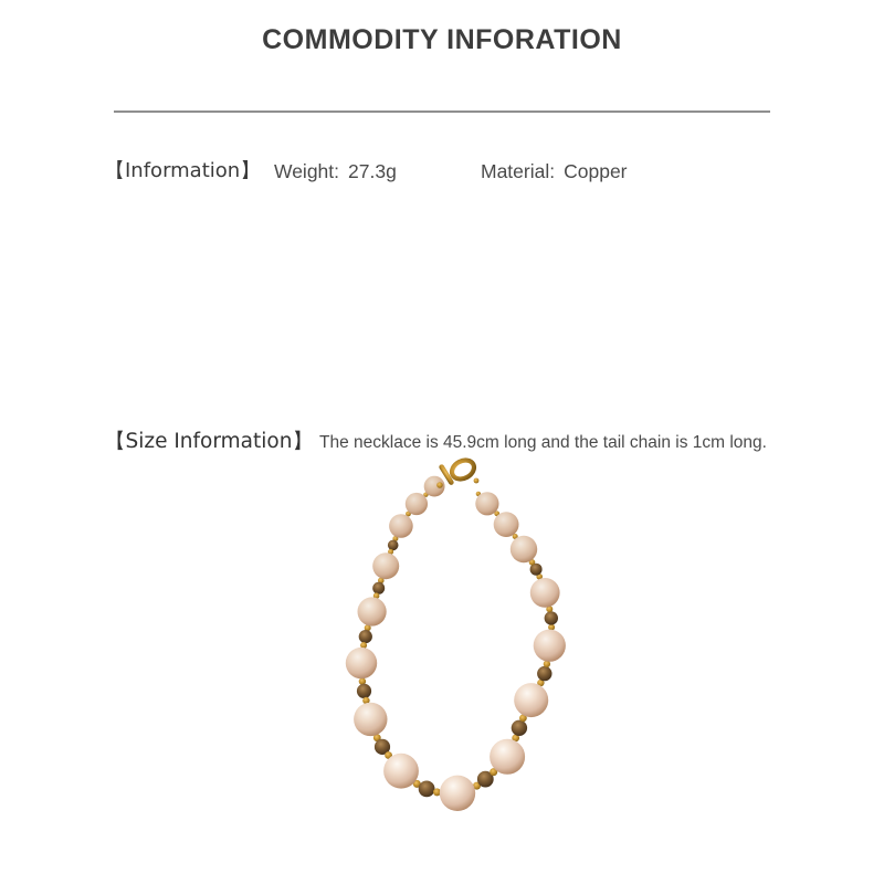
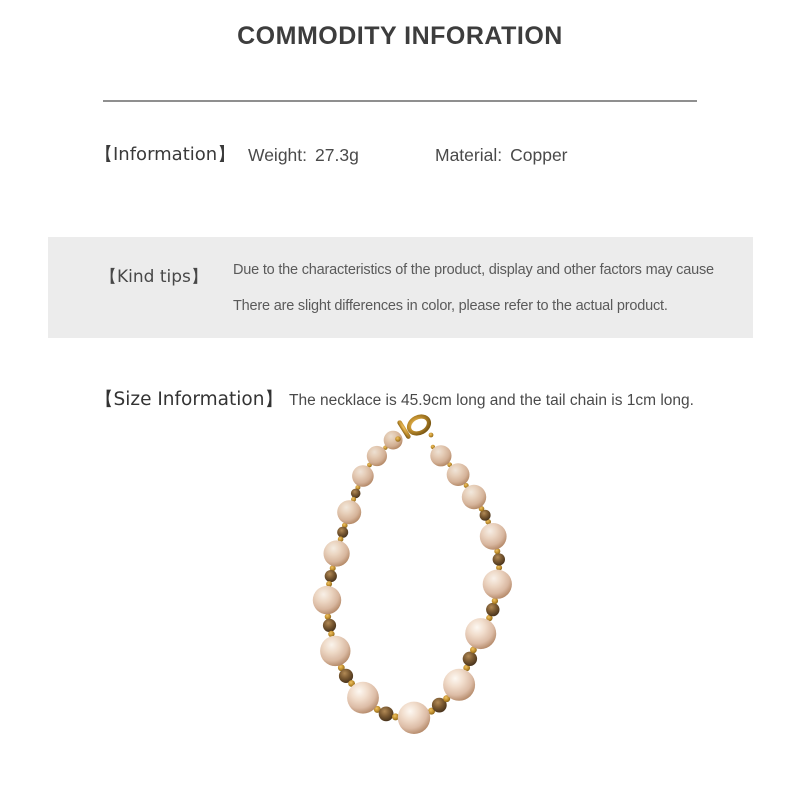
  COMMODITY INFORATION
  【Information】
  Weight:
  27.3g
  Material:
  Copper
+ 【Kind tips】
+ Due to the characteristics of the product, display and other factors may cause
+ There are slight differences in color, please refer to the actual product.
  【Size Information】
  The necklace is 45.9cm long and the tail chain is 1cm long.
